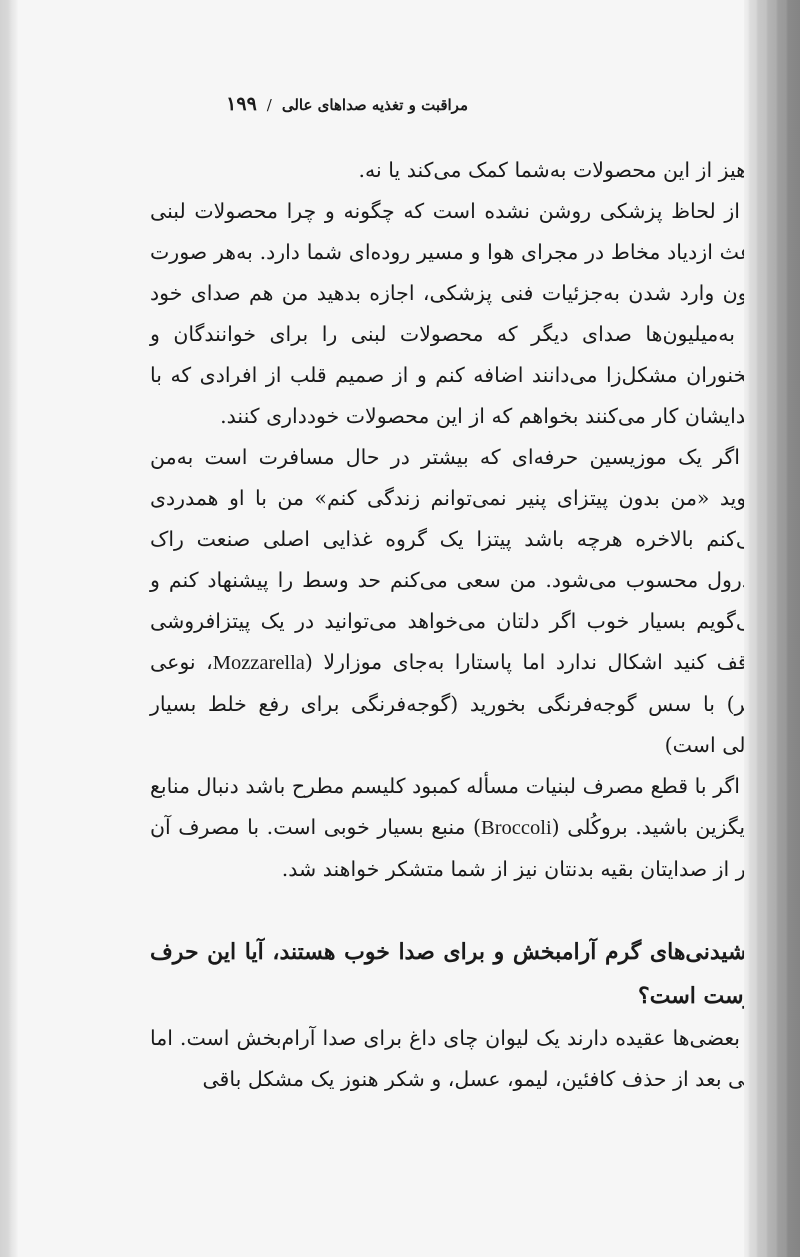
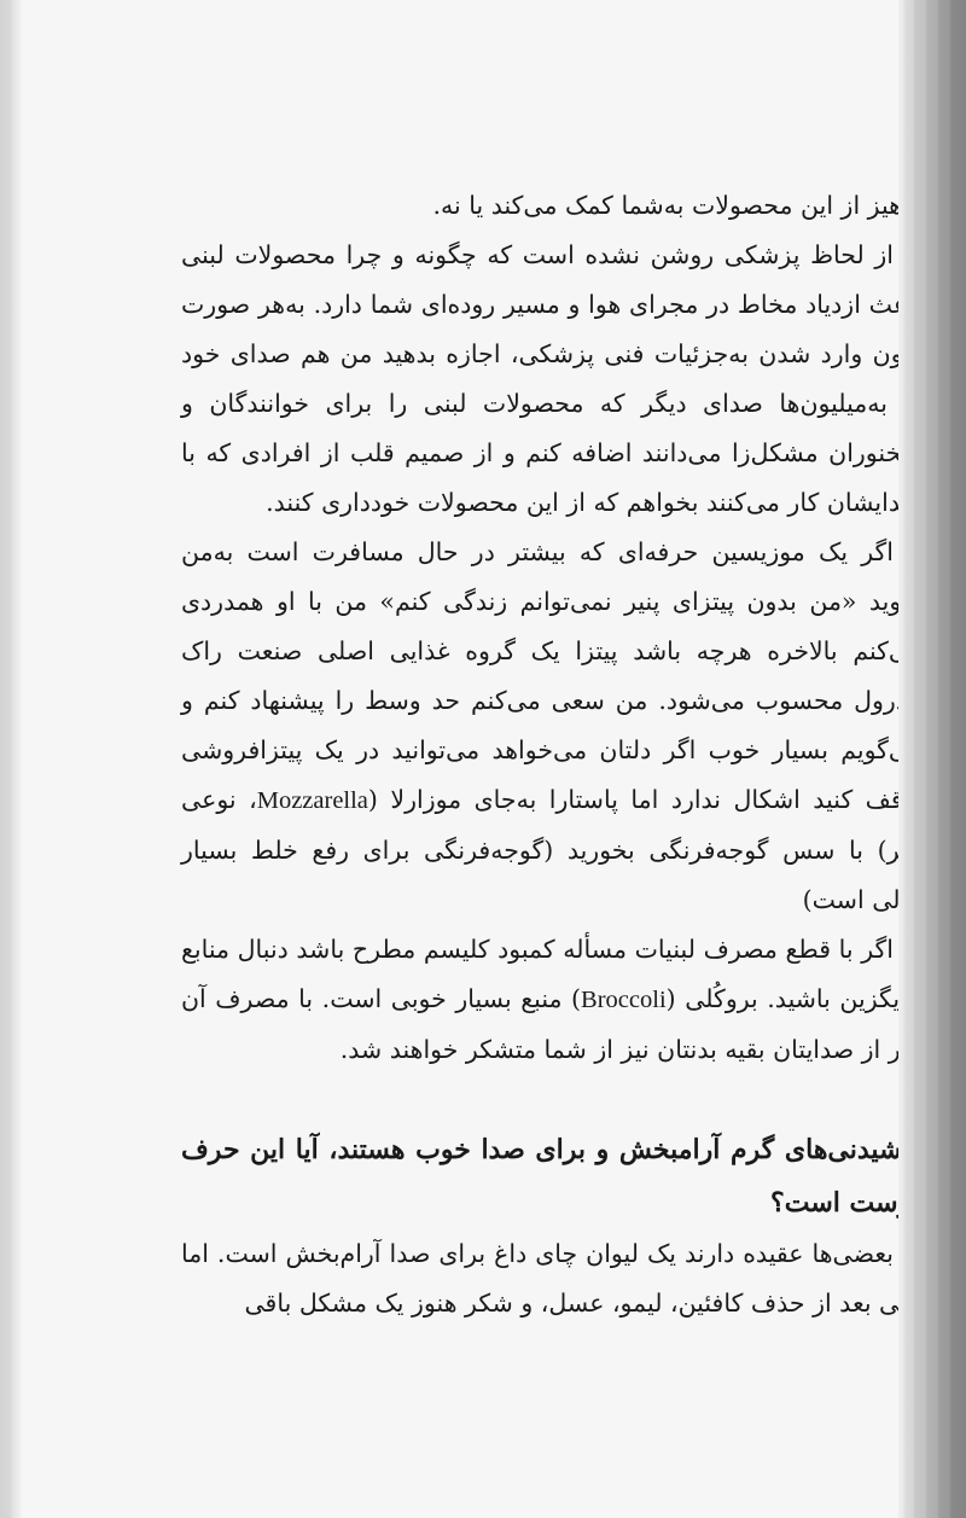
- مراقبت و تغذیه صداهای عالی/۱۹۹
  هیز از این محصولات به‌شما کمک می‌کند یا نه.
  از لحاظ پزشکی روشن نشده است که چگونه و چرا محصولات لبنیث ازدیاد مخاط در مجرای هوا و مسیر روده‌ای شما دارد. به‌هر صورتون وارد شدن به‌جزئیات فنی پزشکی، اجازه بدهید من هم صدای خود به‌میلیون‌ها صدای دیگر که محصولات لبنی را برای خوانندگان وخنوران مشکل‌زا می‌دانند اضافه کنم و از صمیم قلب از افرادی که بادایشان کار می‌کنند بخواهم که از این محصولات خودداری کنند.
  اگر یک موزیسین حرفه‌ای که بیشتر در حال مسافرت است به‌منوید «من بدون پیتزای پنیر نمی‌توانم زندگی کنم» من با او همدردی‌کنم بالاخره هرچه باشد پیتزا یک گروه غذایی اصلی صنعت راکرول محسوب می‌شود. من سعی می‌کنم حد وسط را پیشنهاد کنم و‌گویم بسیار خوب اگر دلتان می‌خواهد می‌توانید در یک پیتزافروشیقف کنید اشکال ندارد اما پاستارا به‌جای موزارلا (Mozzarella، نوعیر) با سس گوجه‌فرنگی بخورید (گوجه‌فرنگی برای رفع خلط بسیارلی است)
  اگر با قطع مصرف لبنیات مسأله کمبود کلیسم مطرح باشد دنبال منابعیگزین باشید. بروکُلی (Broccoli) منبع بسیار خوبی است. با مصرف آنر از صدایتان بقیه بدنتان نیز از شما متشکر خواهند شد.
  شیدنی‌های گرم آرامبخش و برای صدا خوب هستند، آیا این حرفست است؟
  بعضی‌ها عقیده دارند یک لیوان چای داغ برای صدا آرام‌بخش است. امای بعد از حذف کافئین، لیمو، عسل، و شکر هنوز یک مشکل باقی
